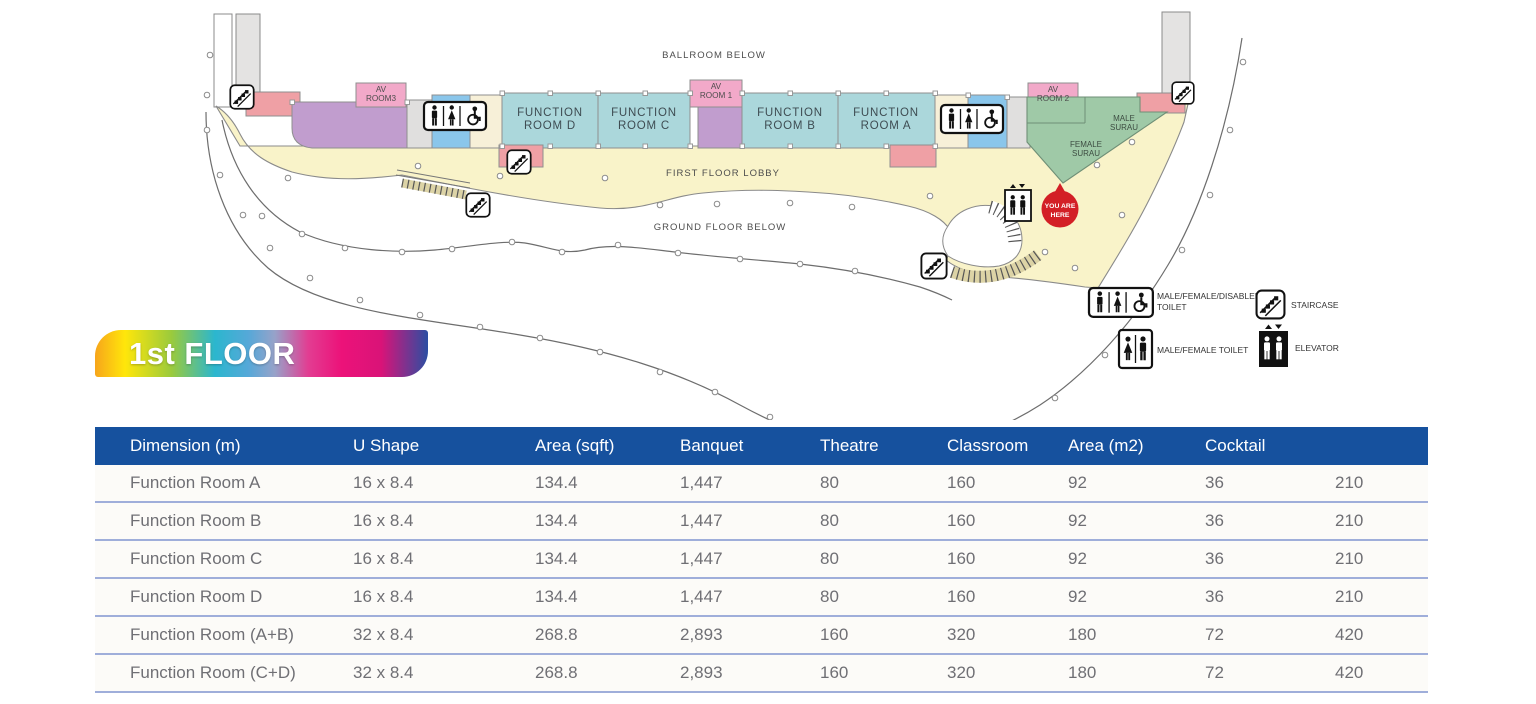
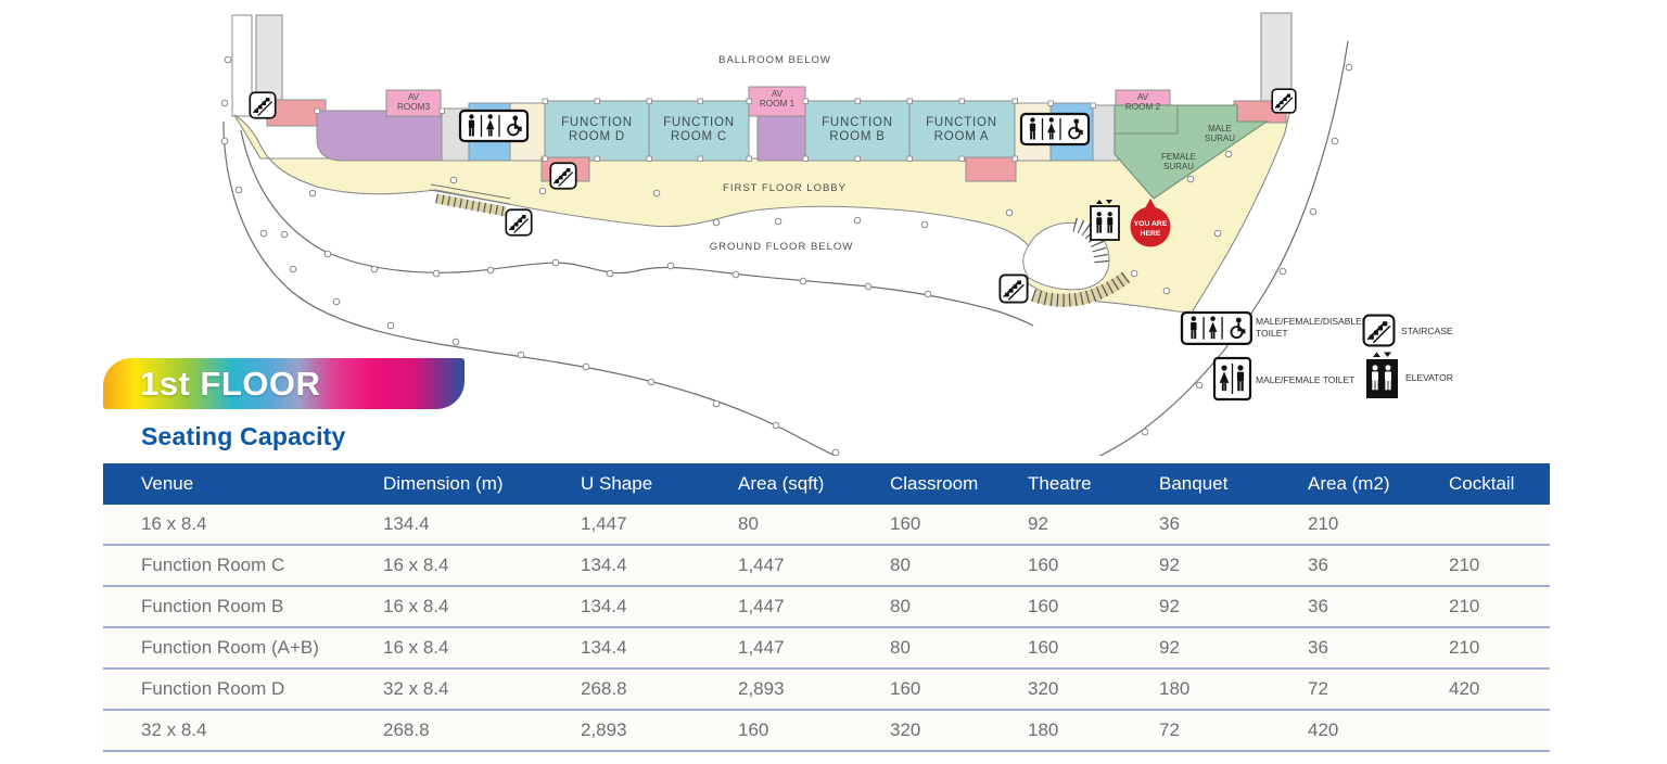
  BALLROOM BELOW
  FIRST FLOOR LOBBY
  GROUND FLOOR BELOW
  FUNCTION
  ROOM D
  FUNCTION
  ROOM C
  FUNCTION
  ROOM B
  FUNCTION
  ROOM A
  AV
  ROOM3
  AV
  ROOM 1
  AV
  ROOM 2
  FEMALE
  SURAU
  MALE
  SURAU
  MALE/FEMALE/DISABLE
  TOILET
  STAIRCASE
  MALE/FEMALE TOILET
  ELEVATOR
  1st FLOOR
+ Seating Capacity
+ Venue
  Dimension (m)
  U Shape
  Area (sqft)
- Banquet
+ Classroom
  Theatre
- Classroom
+ Banquet
  Area (m2)
  Cocktail
- Function Room A
  16 x 8.4
  134.4
  1,447
  80
  160
  92
  36
  210
- Function Room B
+ Function Room C
  16 x 8.4
  134.4
  1,447
  80
  160
  92
  36
  210
- Function Room C
+ Function Room B
  16 x 8.4
  134.4
  1,447
  80
  160
  92
  36
  210
- Function Room D
+ Function Room (A+B)
  16 x 8.4
  134.4
  1,447
  80
  160
  92
  36
  210
- Function Room (A+B)
+ Function Room D
  32 x 8.4
  268.8
  2,893
  160
  320
  180
  72
  420
- Function Room (C+D)
  32 x 8.4
  268.8
  2,893
  160
  320
  180
  72
  420
